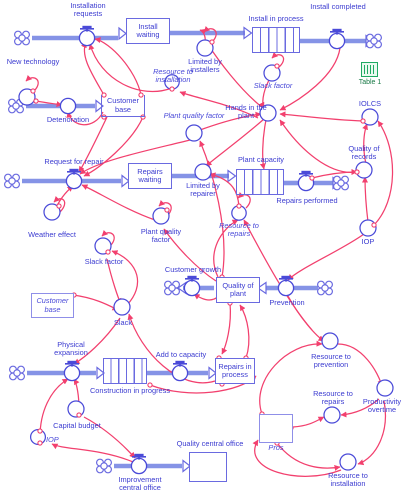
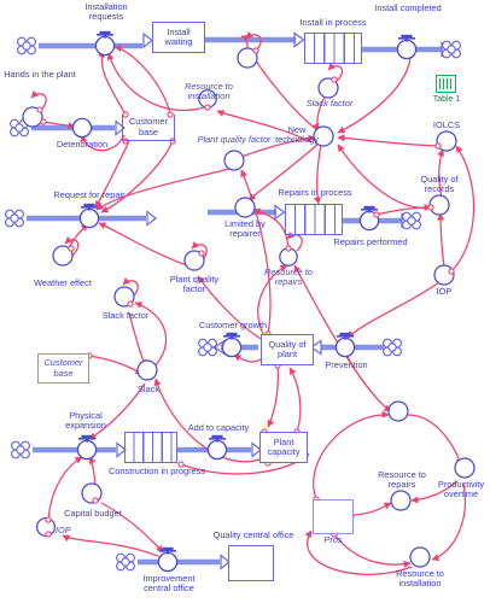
  Install waiting
  Install in process
- Repairs waiting
- Plant capacity
+ Repairs in process
  Quality of plant
  Construction in progress
- Repairs in process
+ Plant capacity
  Quality central office
  Customer base
  Customer base
  Pros
  Installation requests
  Install completed
  Deterioration
  Request for repair
  Repairs performed
  Customer growth
  Prevention
  Physical expansion
  Add to capacity
  Improvement central office
- New technology
+ Hands in the plant
- Limited by installers
  Slack factor
- Hands in the plant
+ New technology
  IOLCS
  Quality of records
  IOP
  Plant quality factor
  Limited by repairer
  Resource to installation
  Resource to repairs
  Weather effect
  Plant quality factor
  Slack factor
  Slack
  Capital budget
  IOP
- Resource to prevention
  Resource to repairs
  Productivity overtime
  Resource to installation
